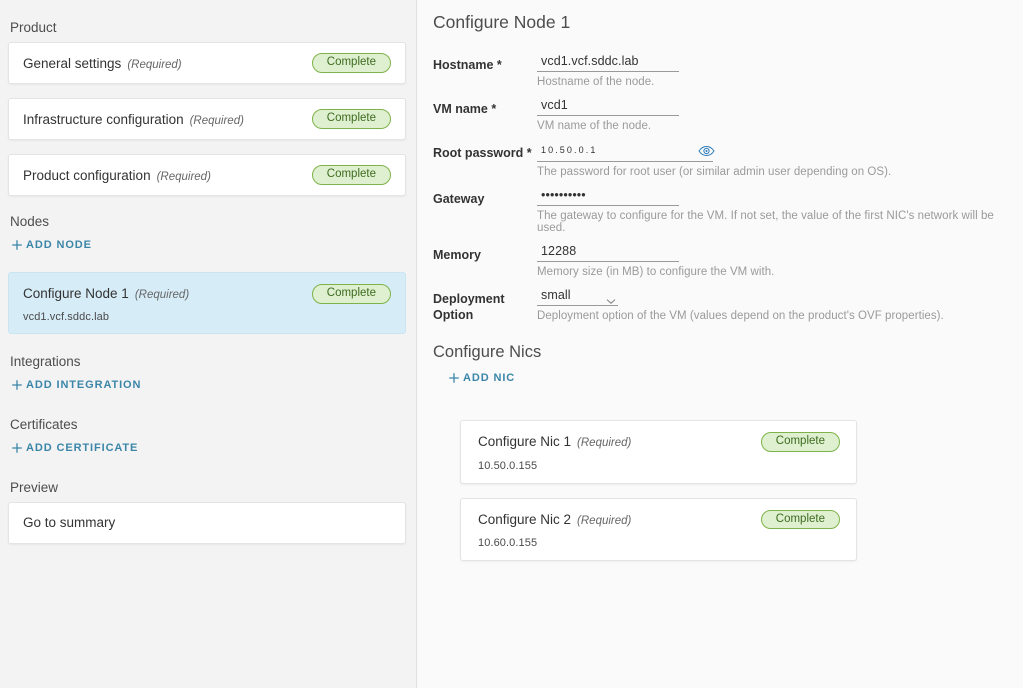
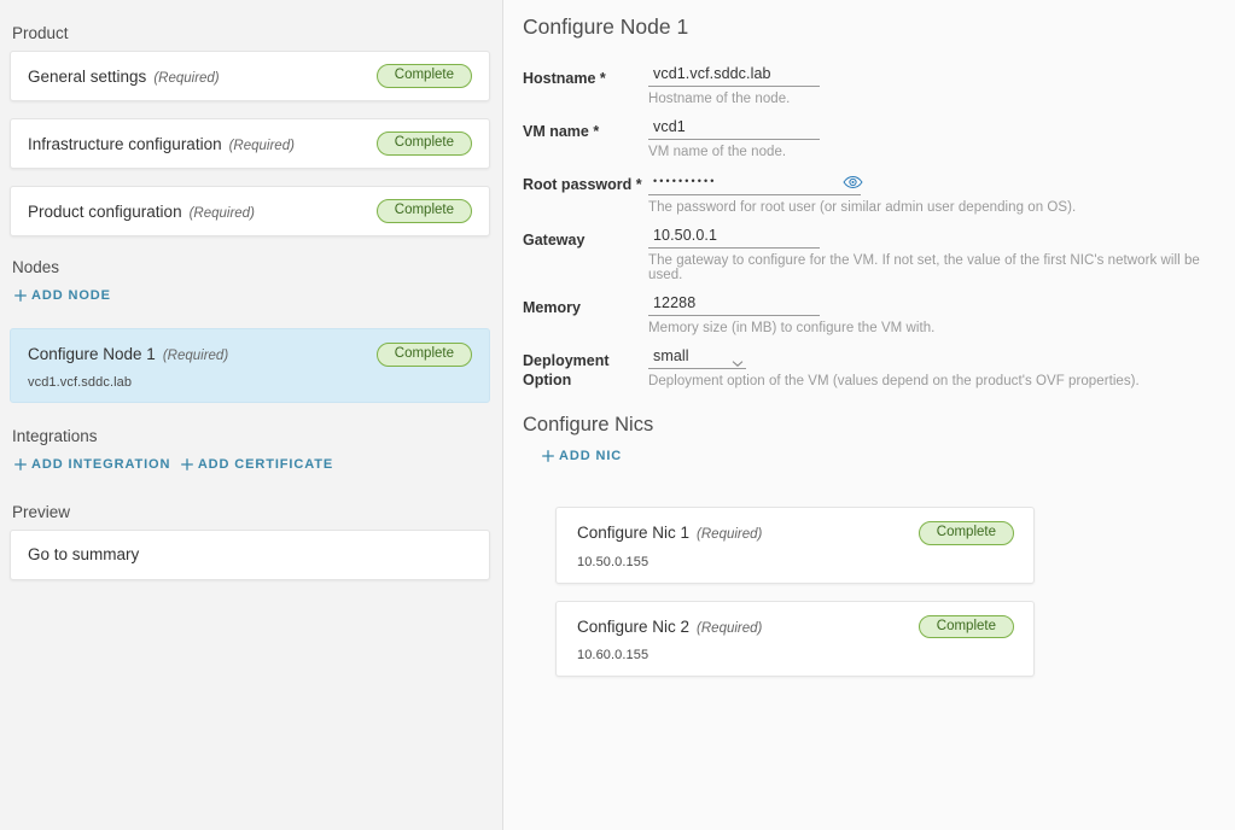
  Product
  General settings
  (Required)
  Complete
  Infrastructure configuration
  (Required)
  Complete
  Product configuration
  (Required)
  Complete
  Nodes
  ADD NODE
  Configure Node 1
  (Required)
  Complete
  vcd1.vcf.sddc.lab
  Integrations
  ADD INTEGRATION
- Certificates
  ADD CERTIFICATE
  Preview
  Go to summary
  Configure Node 1
  Hostname *
  vcd1.vcf.sddc.lab
  Hostname of the node.
  VM name *
  vcd1
  VM name of the node.
  Root password *
- 10.50.0.1
+ ••••••••••
  The password for root user (or similar admin user depending on OS).
  Gateway
- ••••••••••
+ 10.50.0.1
  The gateway to configure for the VM. If not set, the value of the first NIC's network will be used.
  Memory
  12288
  Memory size (in MB) to configure the VM with.
  Deployment Option
  small
  Deployment option of the VM (values depend on the product's OVF properties).
  Configure Nics
  ADD NIC
  Configure Nic 1
  (Required)
  Complete
  10.50.0.155
  Configure Nic 2
  (Required)
  Complete
  10.60.0.155
